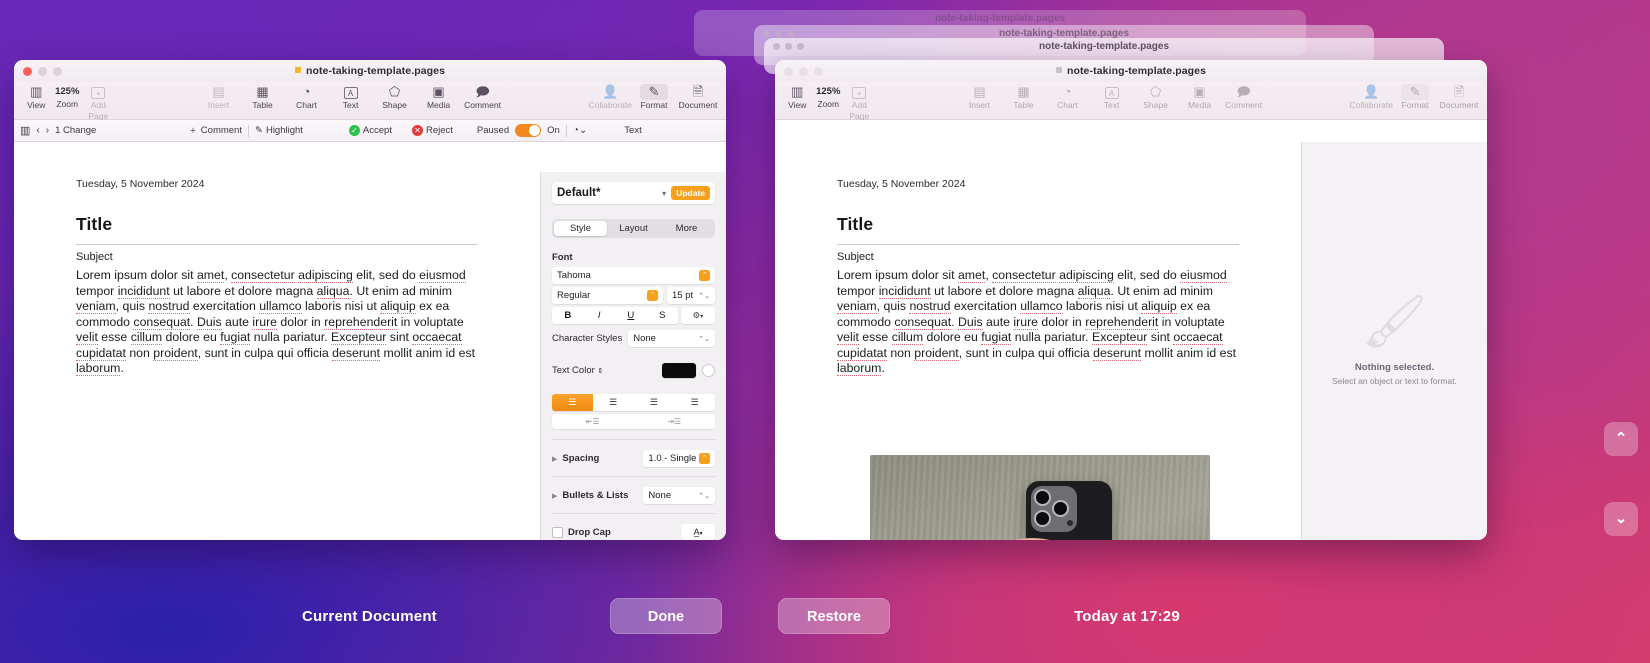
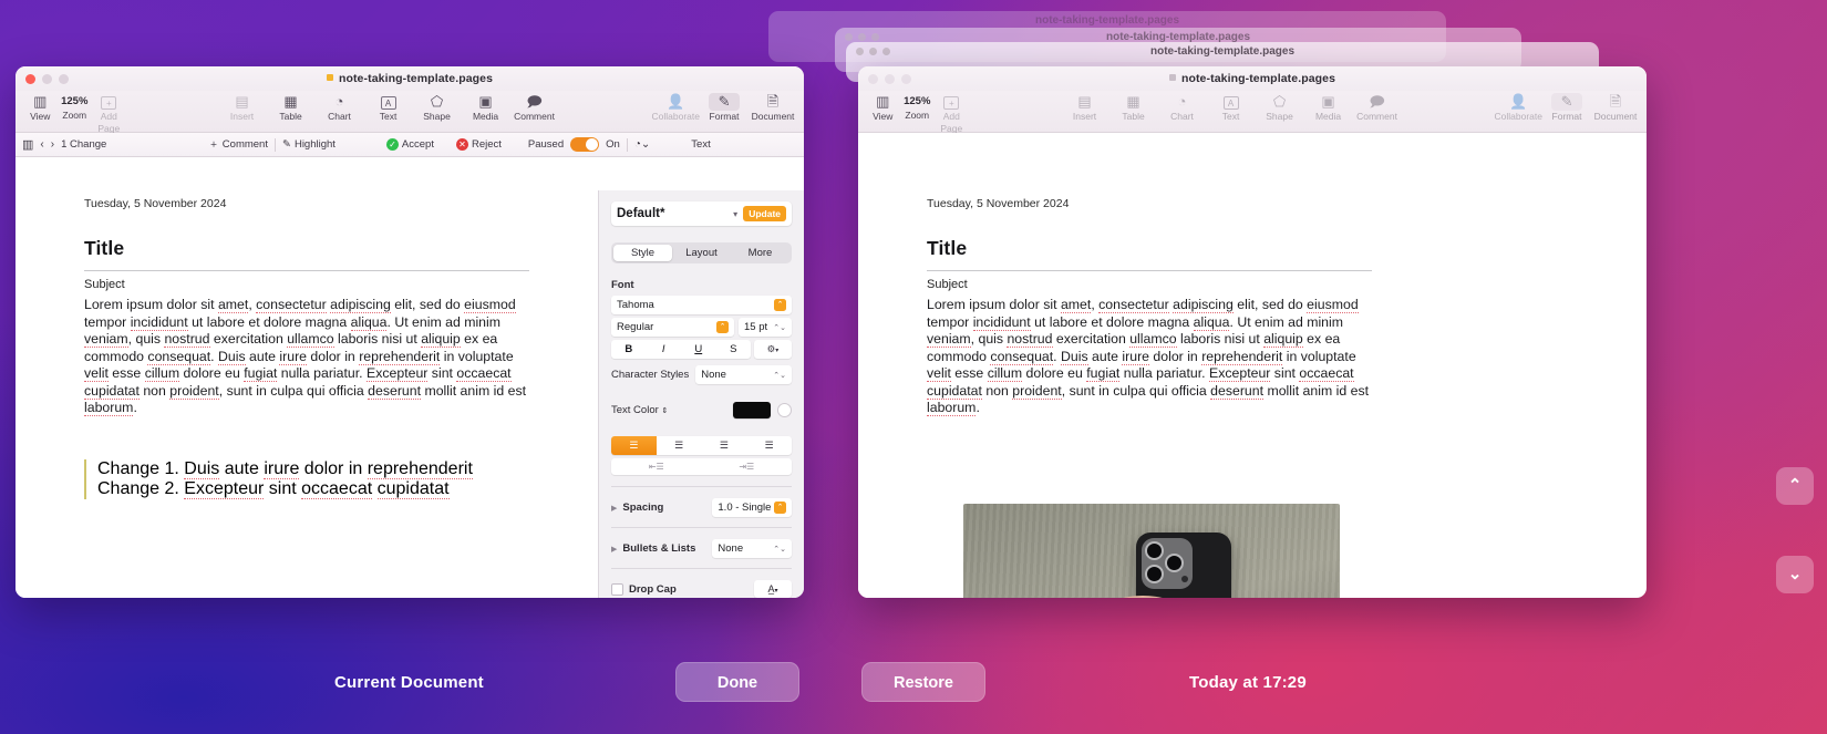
  note-taking-template.pages
  note-taking-template.pages
  note-taking-template.pages
  note-taking-template.pages
  ▥
  View
  125%
  Zoom
  +
  Add Page
  ▤
  Insert
  ▦
  Table
  ◔
  Chart
  A
  Text
  ⬠
  Shape
  ▣
  Media
  🗩
  Comment
  👤
  Collaborate
  ✎
  Format
  🗎
  Document
  ▥
  ‹
  ›
  1 Change
  ＋
  Comment
  ✎
  Highlight
  ✓
  Accept
  ✕
  Reject
  Paused
  On
  ◔⌄
  Text
  Tuesday, 5 November 2024
  Title
  Subject
  Lorem ipsum dolor sit amet, consectetur adipiscing elit, sed do eiusmod tempor incididunt ut labore et dolore magna aliqua. Ut enim ad minim veniam, quis nostrud exercitation ullamco laboris nisi ut aliquip ex ea commodo consequat. Duis aute irure dolor in reprehenderit in voluptate velit esse cillum dolore eu fugiat nulla pariatur. Excepteur sint occaecat cupidatat non proident, sunt in culpa qui officia deserunt mollit anim id est laborum.
+ Change 1. Duis aute irure dolor in reprehenderit Change 2. Excepteur sint occaecat cupidatat
  Default*
  ▾
  Update
  Style
  Layout
  More
  Font
  Tahoma
  Regular
  15 pt
  B
  I
  U
  S
  Character Styles
  None
  Text Color
  ☰
  ☰
  ☰
  ☰
  ⇤☰
  ⇥☰
  Spacing
  1.0 - Single
  Bullets & Lists
  None
  Drop Cap
  note-taking-template.pages
  ▥
  View
  125%
  Zoom
  +
  Add Page
  ▤
  Insert
  ▦
  Table
  ◔
  Chart
  A
  Text
  ⬠
  Shape
  ▣
  Media
  🗩
  Comment
  👤
  Collaborate
  ✎
  Format
  🗎
  Document
  Tuesday, 5 November 2024
  Title
  Subject
  Lorem ipsum dolor sit amet, consectetur adipiscing elit, sed do eiusmod tempor incididunt ut labore et dolore magna aliqua. Ut enim ad minim veniam, quis nostrud exercitation ullamco laboris nisi ut aliquip ex ea commodo consequat. Duis aute irure dolor in reprehenderit in voluptate velit esse cillum dolore eu fugiat nulla pariatur. Excepteur sint occaecat cupidatat non proident, sunt in culpa qui officia deserunt mollit anim id est laborum.
- Nothing selected.
- Select an object or text to format.
  ⌃
  ⌄
  Current Document
  Done
  Restore
  Today at 17:29
